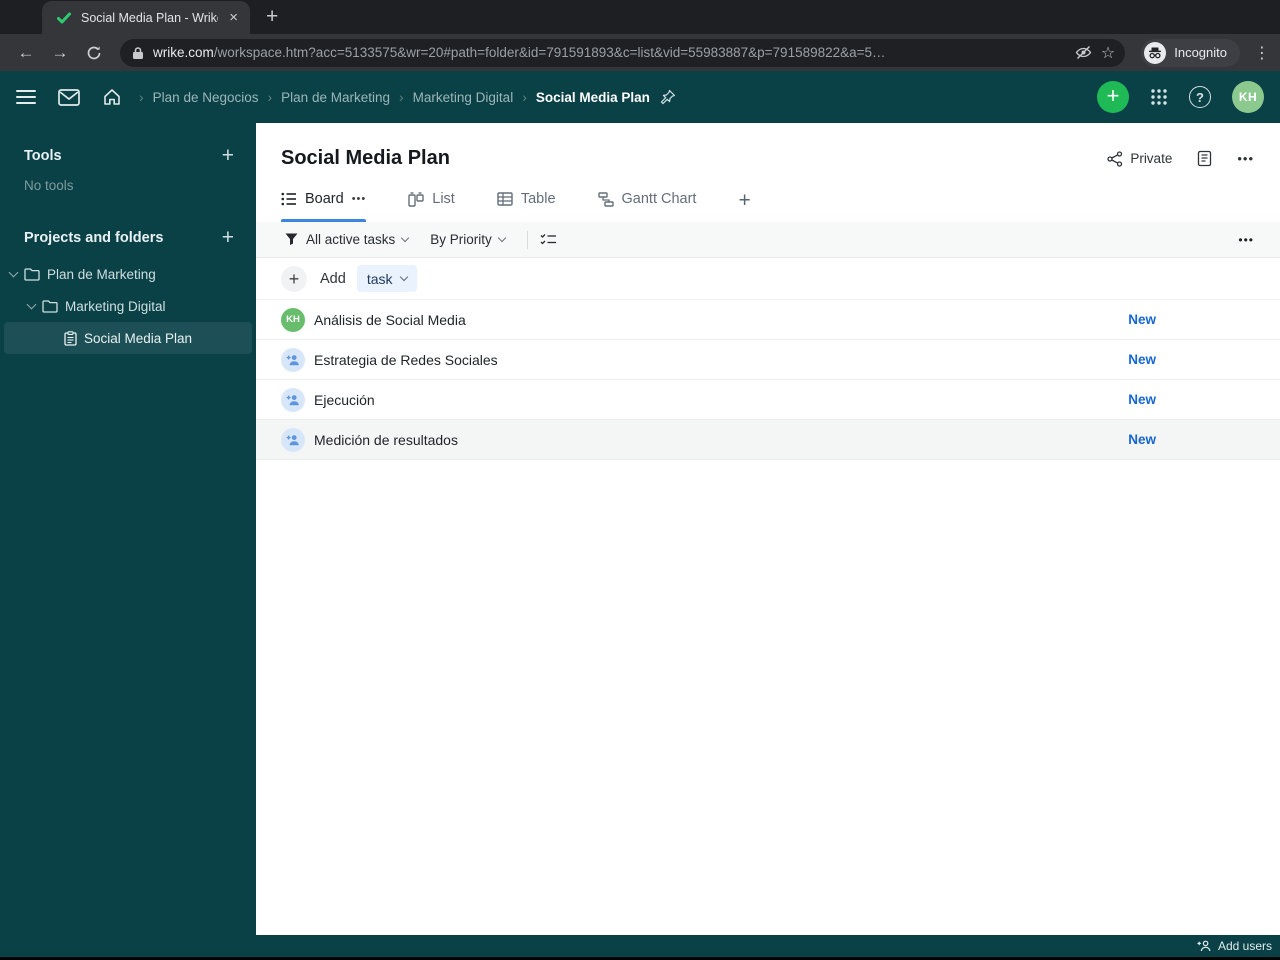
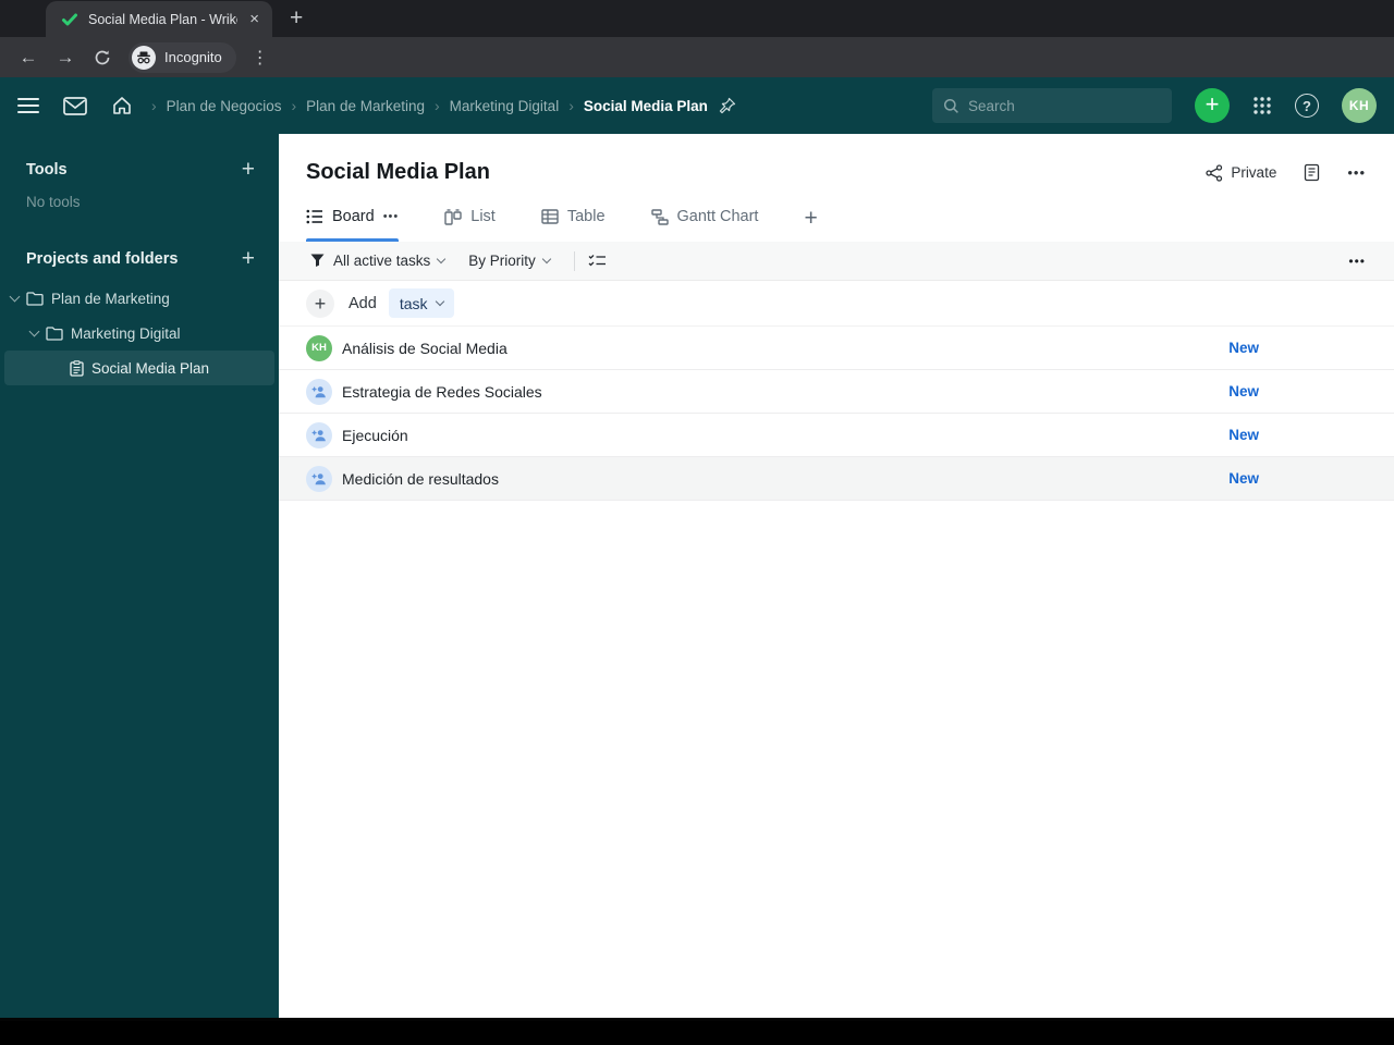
  Social Media Plan - Wrik
  ×
  +
  ←
  →
- wrike.com/workspace.htm?acc=5133575&wr=20#path=folder&id=791591893&c=list&vid=55983887&p=791589822&a=5…
- ☆
  Incognito
  ⋮
  ›
  Plan de Negocios
  ›
  Plan de Marketing
  ›
  Marketing Digital
  ›
  Social Media Plan
+ Search
  +
  ?
  KH
  Tools
  +
  No tools
  Projects and folders
  +
  Plan de Marketing
  Marketing Digital
  Social Media Plan
  Social Media Plan
  Private
  •••
  Board
  •••
  List
  Table
  Gantt Chart
  +
  All active tasks
  By Priority
  •••
  +
  Add
  task
  KH
  Análisis de Social Media
  New
  Estrategia de Redes Sociales
  New
  Ejecución
  New
  Medición de resultados
  New
- Add users
